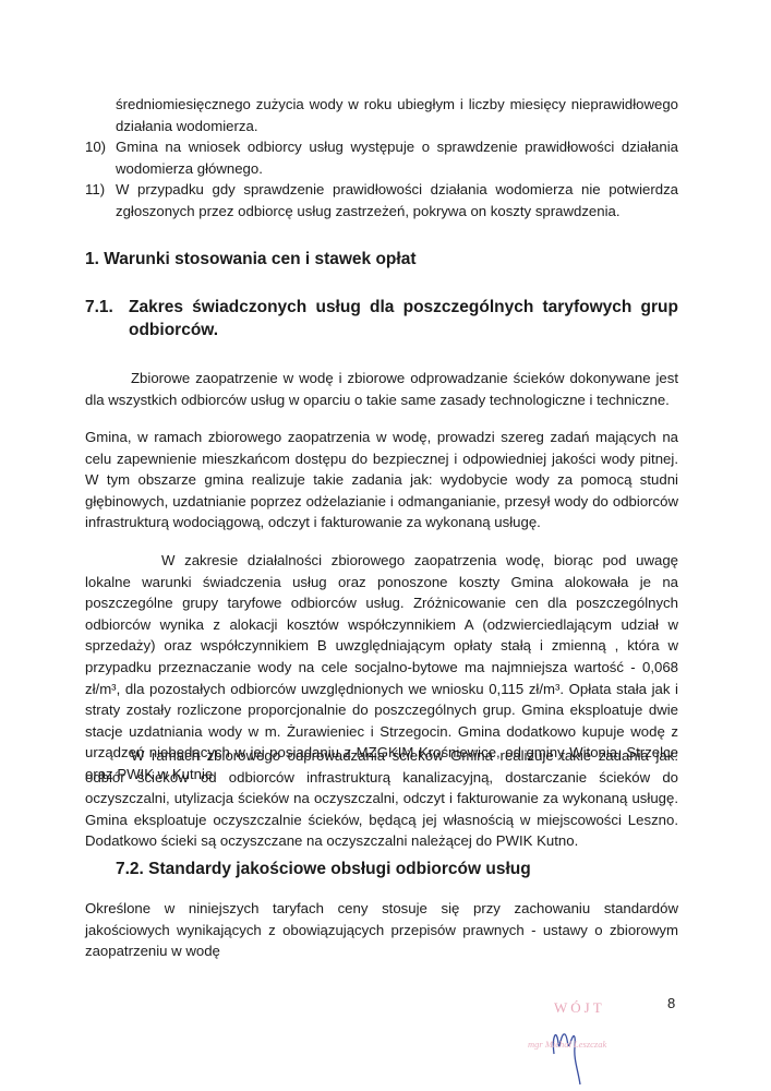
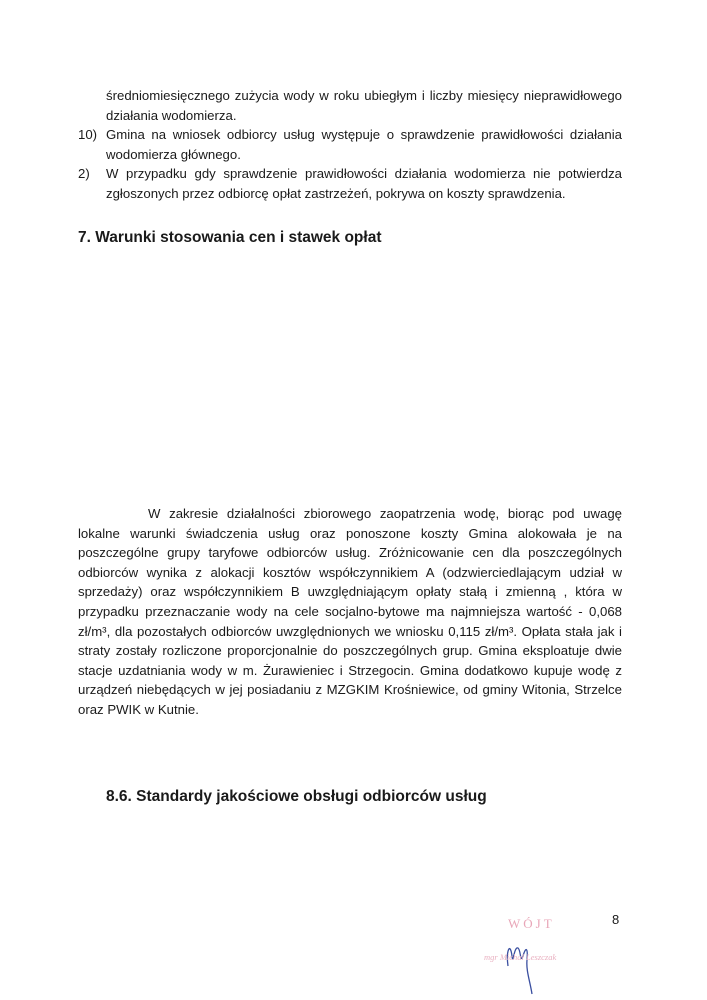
  średniomiesięcznego zużycia wody w roku ubiegłym i liczby miesięcy nieprawidłowego działania wodomierza.
  10)
  Gmina na wniosek odbiorcy usług występuje o sprawdzenie prawidłowości działania wodomierza głównego.
- 11)
+ 2)
- W przypadku gdy sprawdzenie prawidłowości działania wodomierza nie potwierdza zgłoszonych przez odbiorcę usług zastrzeżeń, pokrywa on koszty sprawdzenia.
+ W przypadku gdy sprawdzenie prawidłowości działania wodomierza nie potwierdza zgłoszonych przez odbiorcę opłat zastrzeżeń, pokrywa on koszty sprawdzenia.
- 1. Warunki stosowania cen i stawek opłat
+ 7. Warunki stosowania cen i stawek opłat
- 7.1.
- Zakres świadczonych usług dla poszczególnych taryfowych grup odbiorców.
- Zbiorowe zaopatrzenie w wodę i zbiorowe odprowadzanie ścieków dokonywane jest dla wszystkich odbiorców usług w oparciu o takie same zasady technologiczne i techniczne.
- Gmina, w ramach zbiorowego zaopatrzenia w wodę, prowadzi szereg zadań mających na celu zapewnienie mieszkańcom dostępu do bezpiecznej i odpowiedniej jakości wody pitnej. W tym obszarze gmina realizuje takie zadania jak: wydobycie wody za pomocą studni głębinowych, uzdatnianie poprzez odżelazianie i odmanganianie, przesył wody do odbiorców infrastrukturą wodociągową, odczyt i fakturowanie za wykonaną usługę.
  W zakresie działalności zbiorowego zaopatrzenia wodę, biorąc pod uwagę lokalne warunki świadczenia usług oraz ponoszone koszty Gmina alokowała je na poszczególne grupy taryfowe odbiorców usług. Zróżnicowanie cen dla poszczególnych odbiorców wynika z alokacji kosztów współczynnikiem A (odzwierciedlającym udział w sprzedaży) oraz współczynnikiem B uwzględniającym opłaty stałą i zmienną , która w przypadku przeznaczanie wody na cele socjalno-bytowe ma najmniejsza wartość - 0,068 zł/m³, dla pozostałych odbiorców uwzględnionych we wniosku 0,115 zł/m³. Opłata stała jak i straty zostały rozliczone proporcjonalnie do poszczególnych grup. Gmina eksploatuje dwie stacje uzdatniania wody w m. Żurawieniec i Strzegocin. Gmina dodatkowo kupuje wodę z urządzeń niebędących w jej posiadaniu z MZGKIM Krośniewice, od gminy Witonia, Strzelce oraz PWIK w Kutnie.
- W ramach zbiorowego odprowadzania ścieków Gmina realizuje takie zadania jak: odbiór ścieków od odbiorców infrastrukturą kanalizacyjną, dostarczanie ścieków do oczyszczalni, utylizacja ścieków na oczyszczalni, odczyt i fakturowanie za wykonaną usługę. Gmina eksploatuje oczyszczalnie ścieków, będącą jej własnością w miejscowości Leszno. Dodatkowo ścieki są oczyszczane na oczyszczalni należącej do PWIK Kutno.
- 7.2. Standardy jakościowe obsługi odbiorców usług
+ 8.6. Standardy jakościowe obsługi odbiorców usług
- Określone w niniejszych taryfach ceny stosuje się przy zachowaniu standardów jakościowych wynikających z obowiązujących przepisów prawnych - ustawy o zbiorowym zaopatrzeniu w wodę
  8
  WÓJT
  mgr Michał Leszczak
